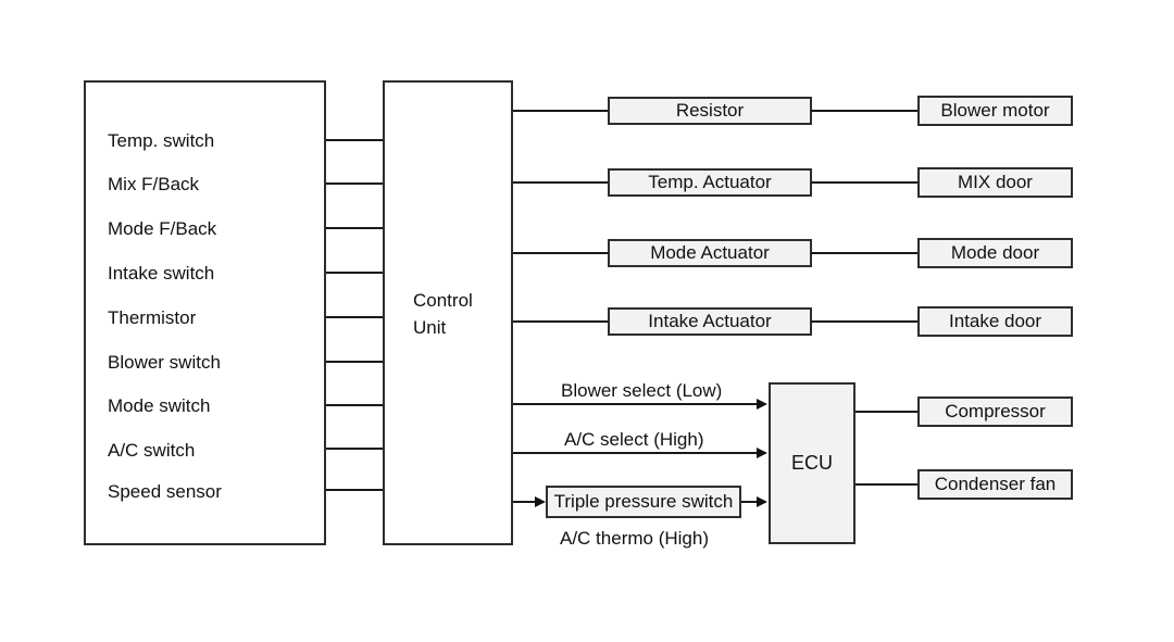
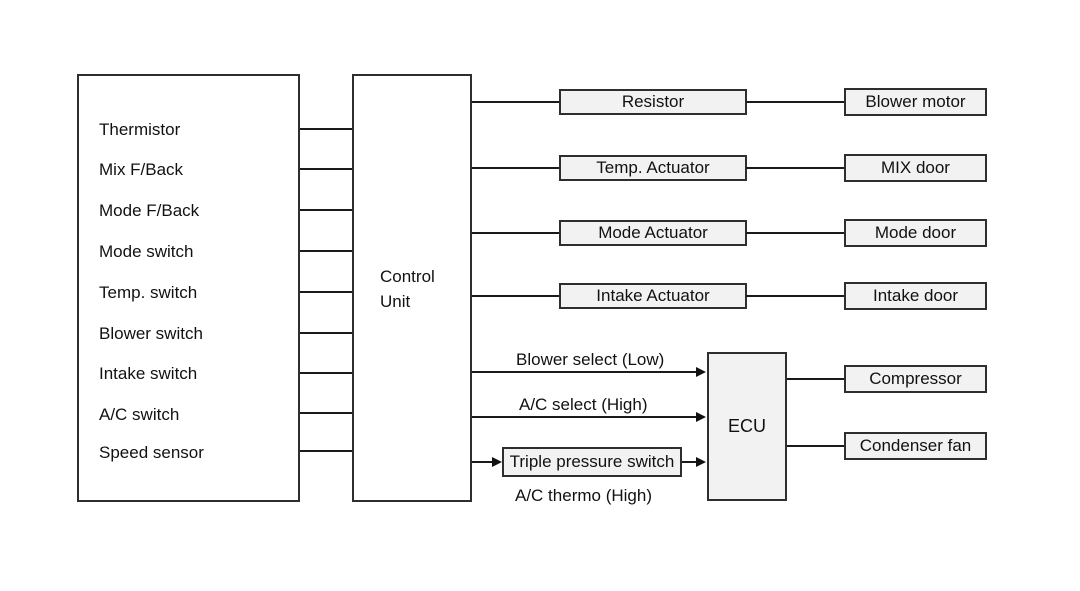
- Temp. switch
+ Thermistor
  Mix F/Back
  Mode F/Back
- Intake switch
+ Mode switch
- Thermistor
+ Temp. switch
  Blower switch
- Mode switch
+ Intake switch
  A/C switch
  Speed sensor
  Control Unit
  Resistor
  Blower motor
  Temp. Actuator
  MIX door
  Mode Actuator
  Mode door
  Intake Actuator
  Intake door
  Blower select (Low)
  A/C select (High)
  Triple pressure switch
  A/C thermo (High)
  ECU
  Compressor
  Condenser fan
